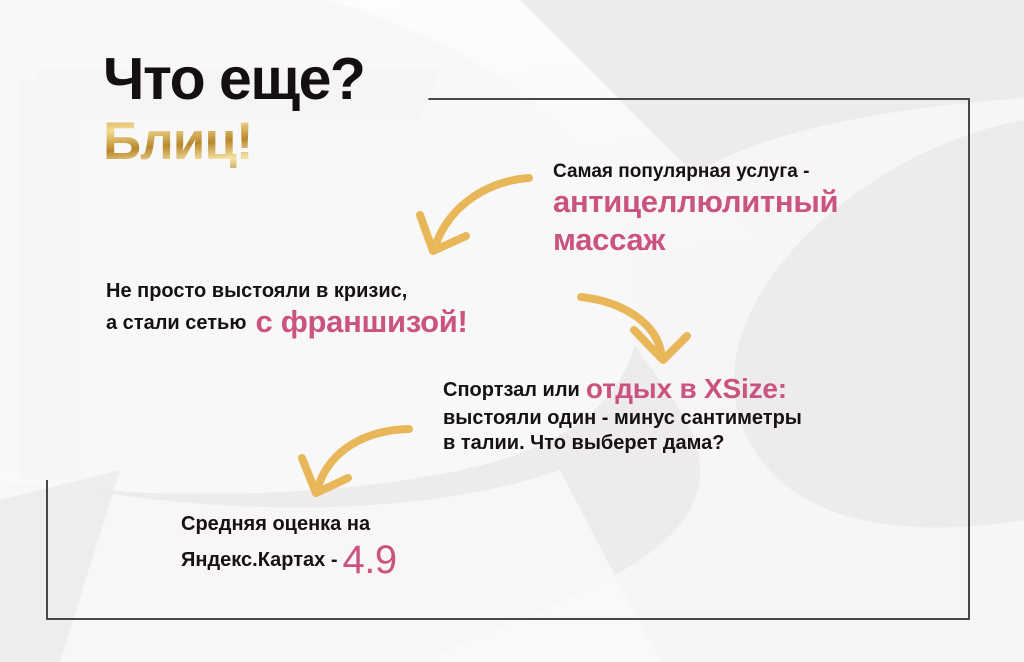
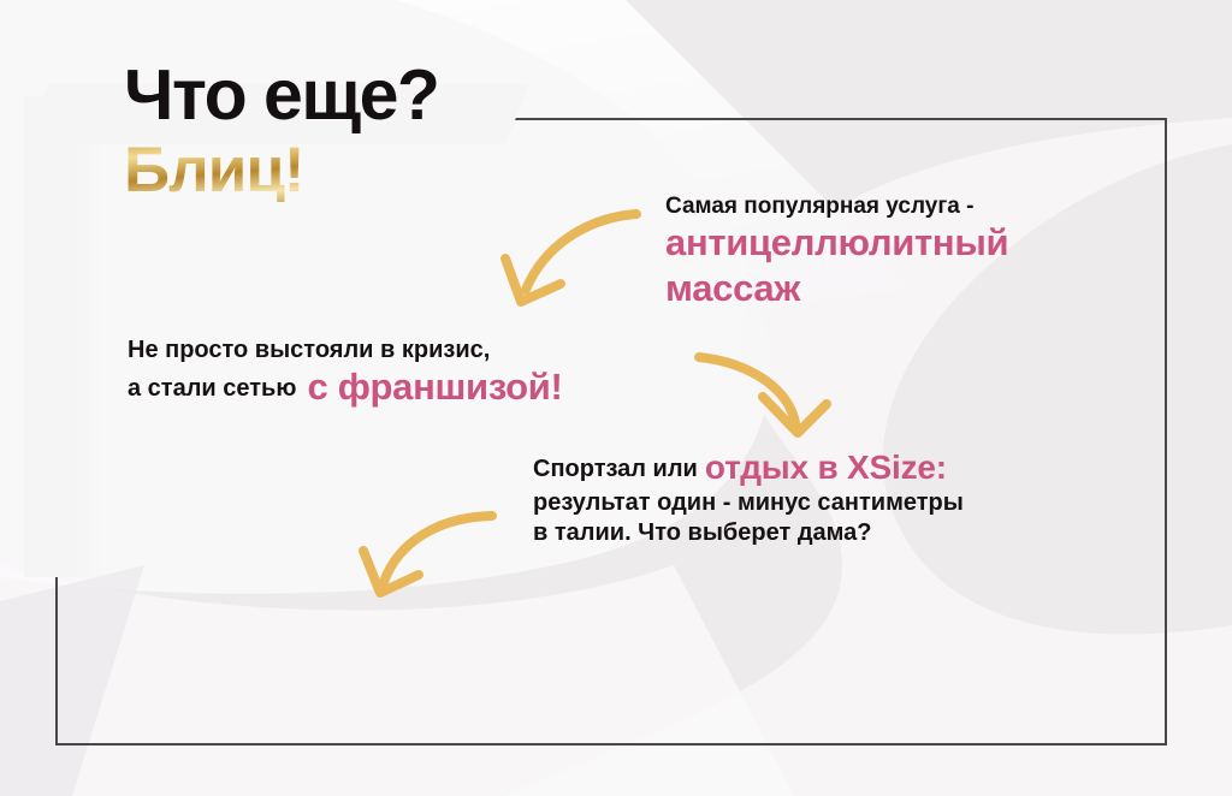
  Что еще?
  Блиц!
  Самая популярная услуга -
  антицеллюлитный
  массаж
  Не просто выстояли в кризис,
  а стали сетью с франшизой!
  Спортзал или отдых в XSize:
- выстояли один - минус сантиметры
+ результат один - минус сантиметры
  в талии. Что выберет дама?
- Средняя оценка на
- Яндекс.Картах - 4.9
